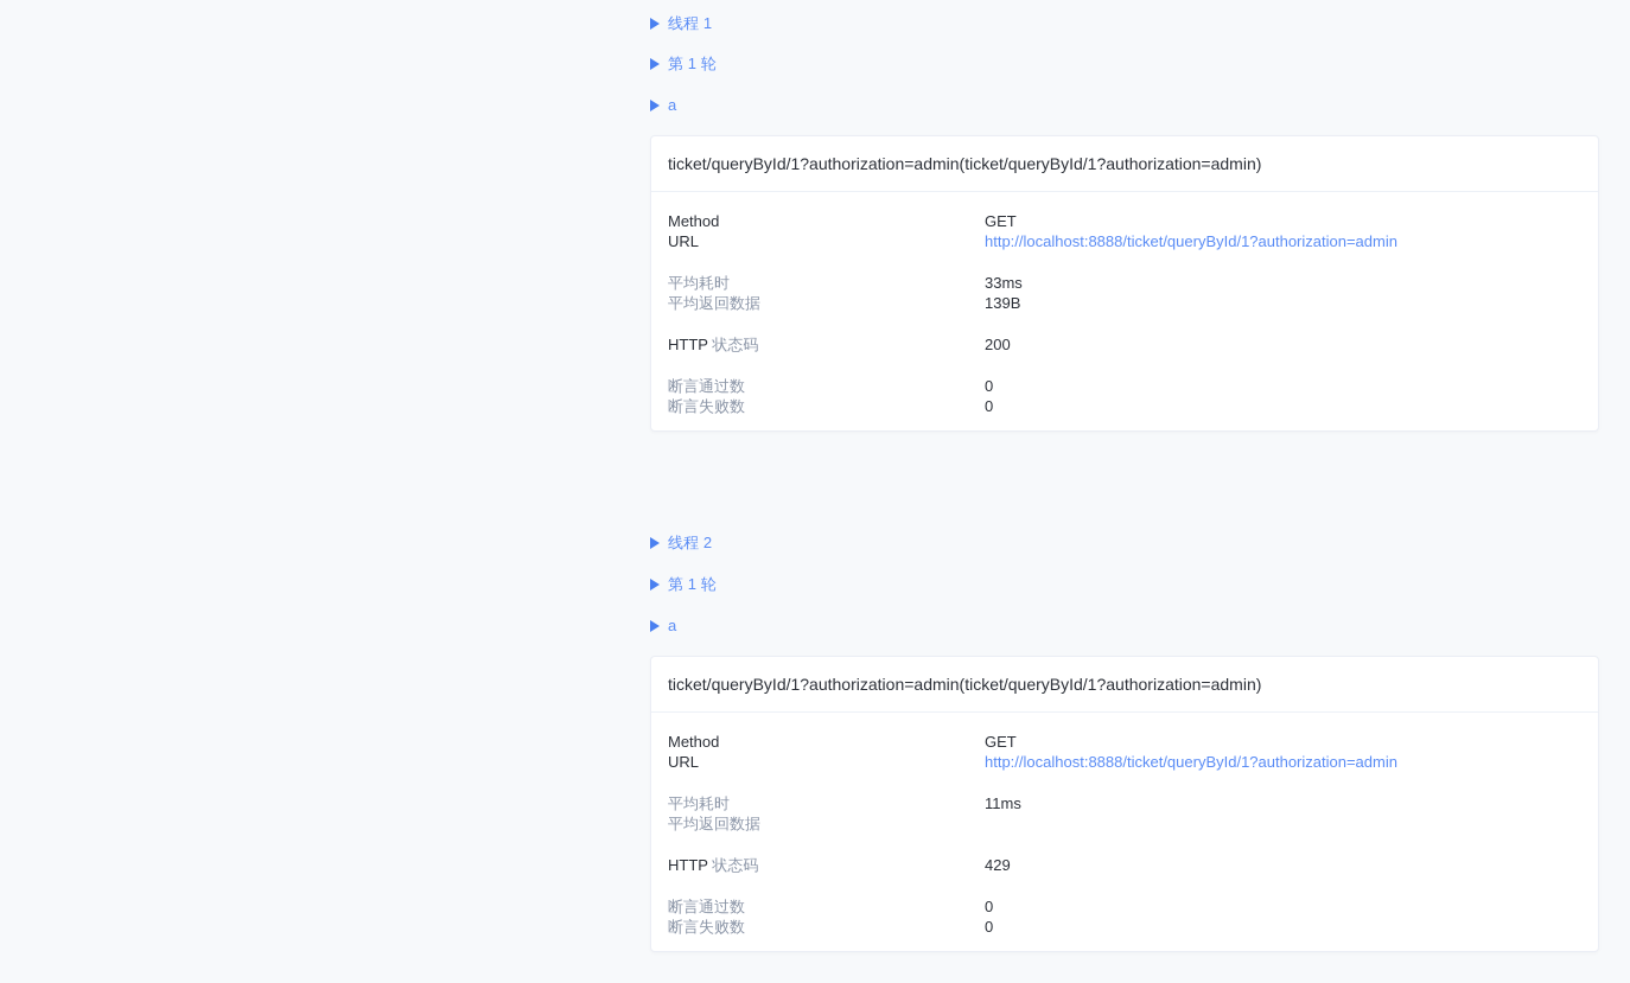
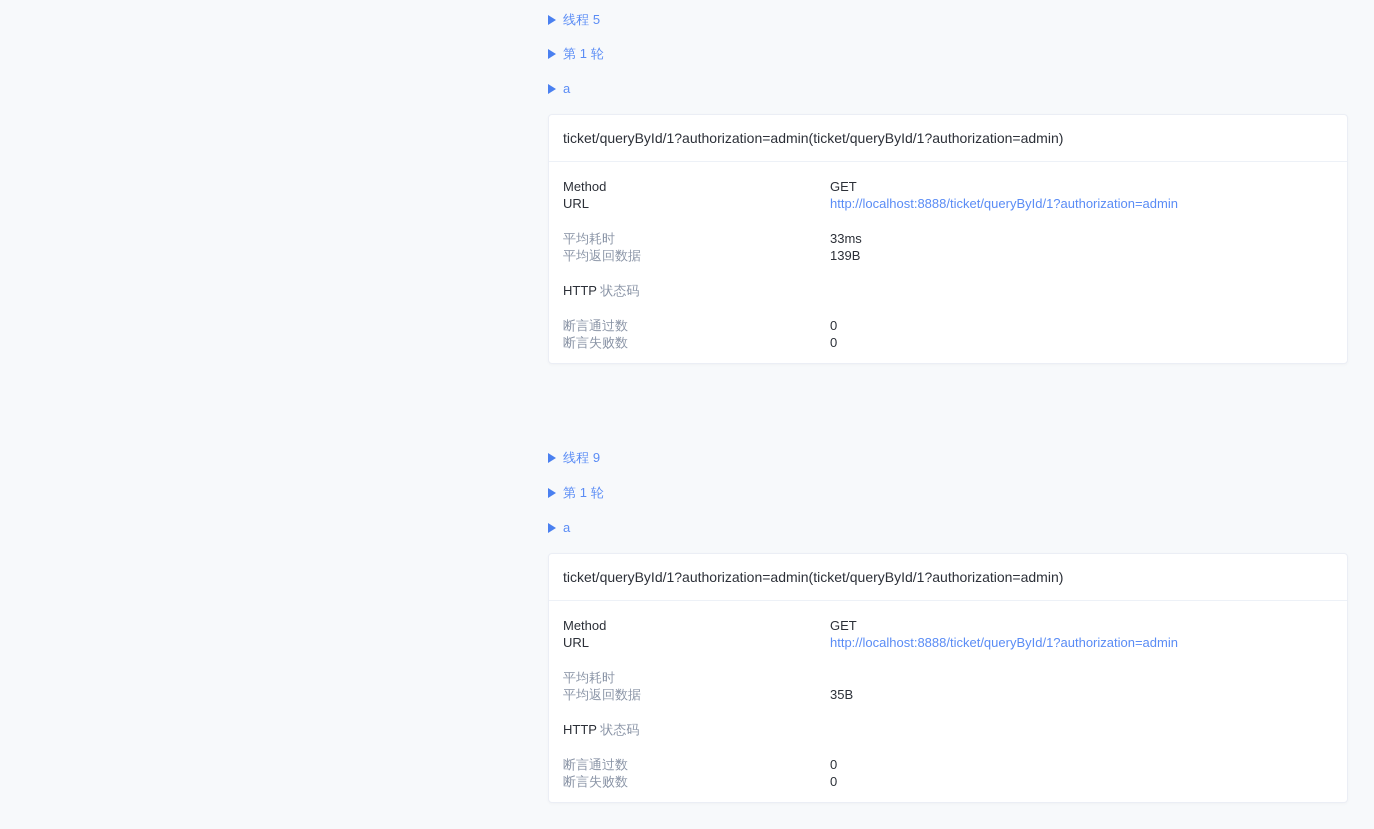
- 线程 1
+ 线程 5
  第 1 轮
  a
  ticket/queryById/1?authorization=admin(ticket/queryById/1?authorization=admin)
  Method
  GET
  URL
  http://localhost:8888/ticket/queryById/1?authorization=admin
  平均耗时
  33ms
  平均返回数据
  139B
  HTTP 状态码
- 200
  断言通过数
  0
  断言失败数
  0
- 线程 2
+ 线程 9
  第 1 轮
  a
  ticket/queryById/1?authorization=admin(ticket/queryById/1?authorization=admin)
  Method
  GET
  URL
  http://localhost:8888/ticket/queryById/1?authorization=admin
  平均耗时
- 11ms
  平均返回数据
+ 35B
  HTTP 状态码
- 429
  断言通过数
  0
  断言失败数
  0
